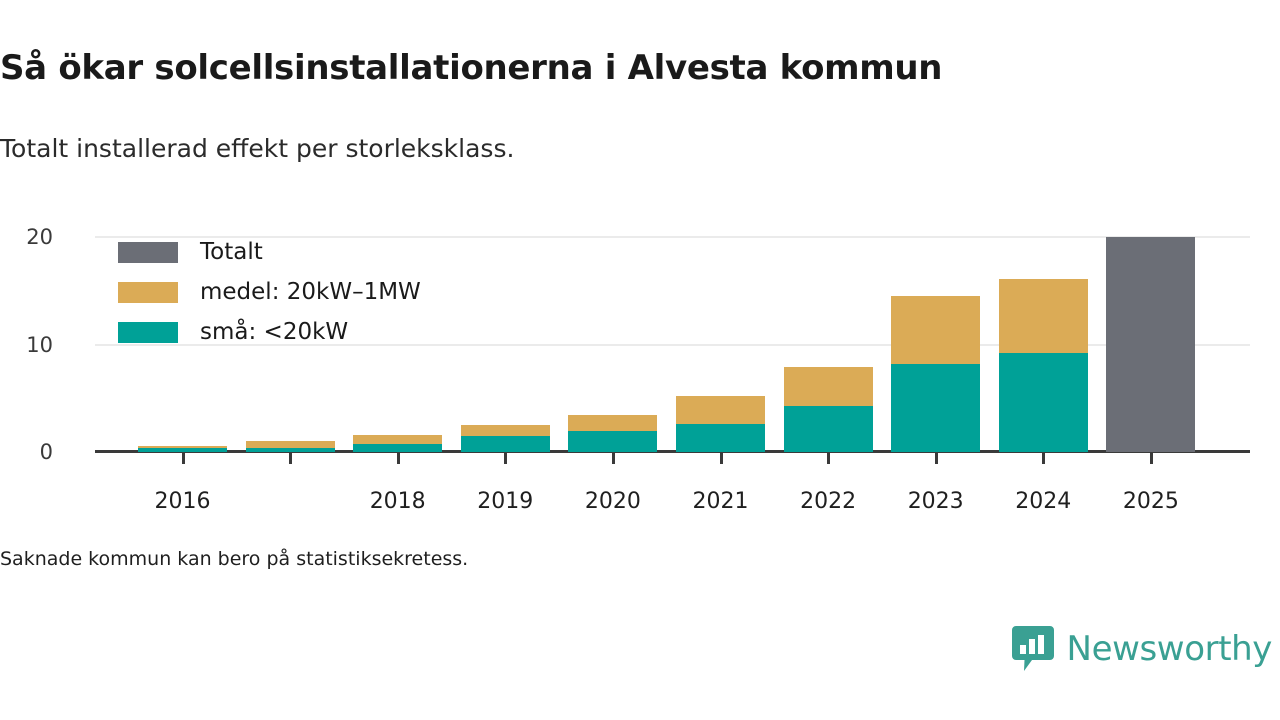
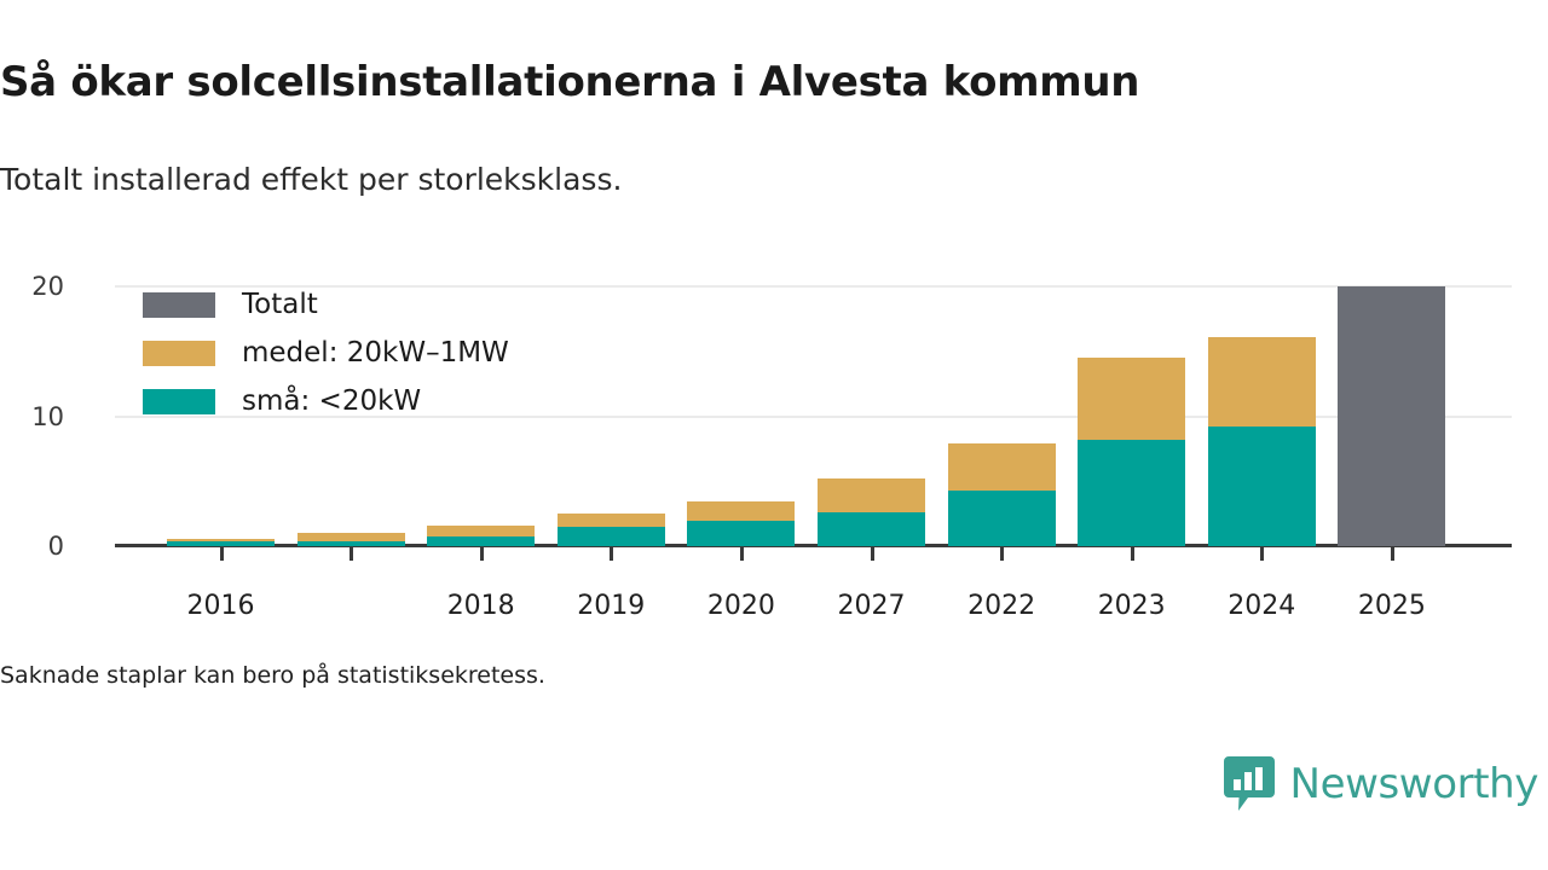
  Så ökar solcellsinstallationerna i Alvesta kommun
  Totalt installerad effekt per storleksklass.
  Totalt
  medel: 20kW–1MW
  små: <20kW
  0
  10
  20
  2016
  2018
  2019
  2020
- 2021
+ 2027
  2022
  2023
  2024
  2025
- Saknade kommun kan bero på statistiksekretess.
+ Saknade staplar kan bero på statistiksekretess.
  Newsworthy
